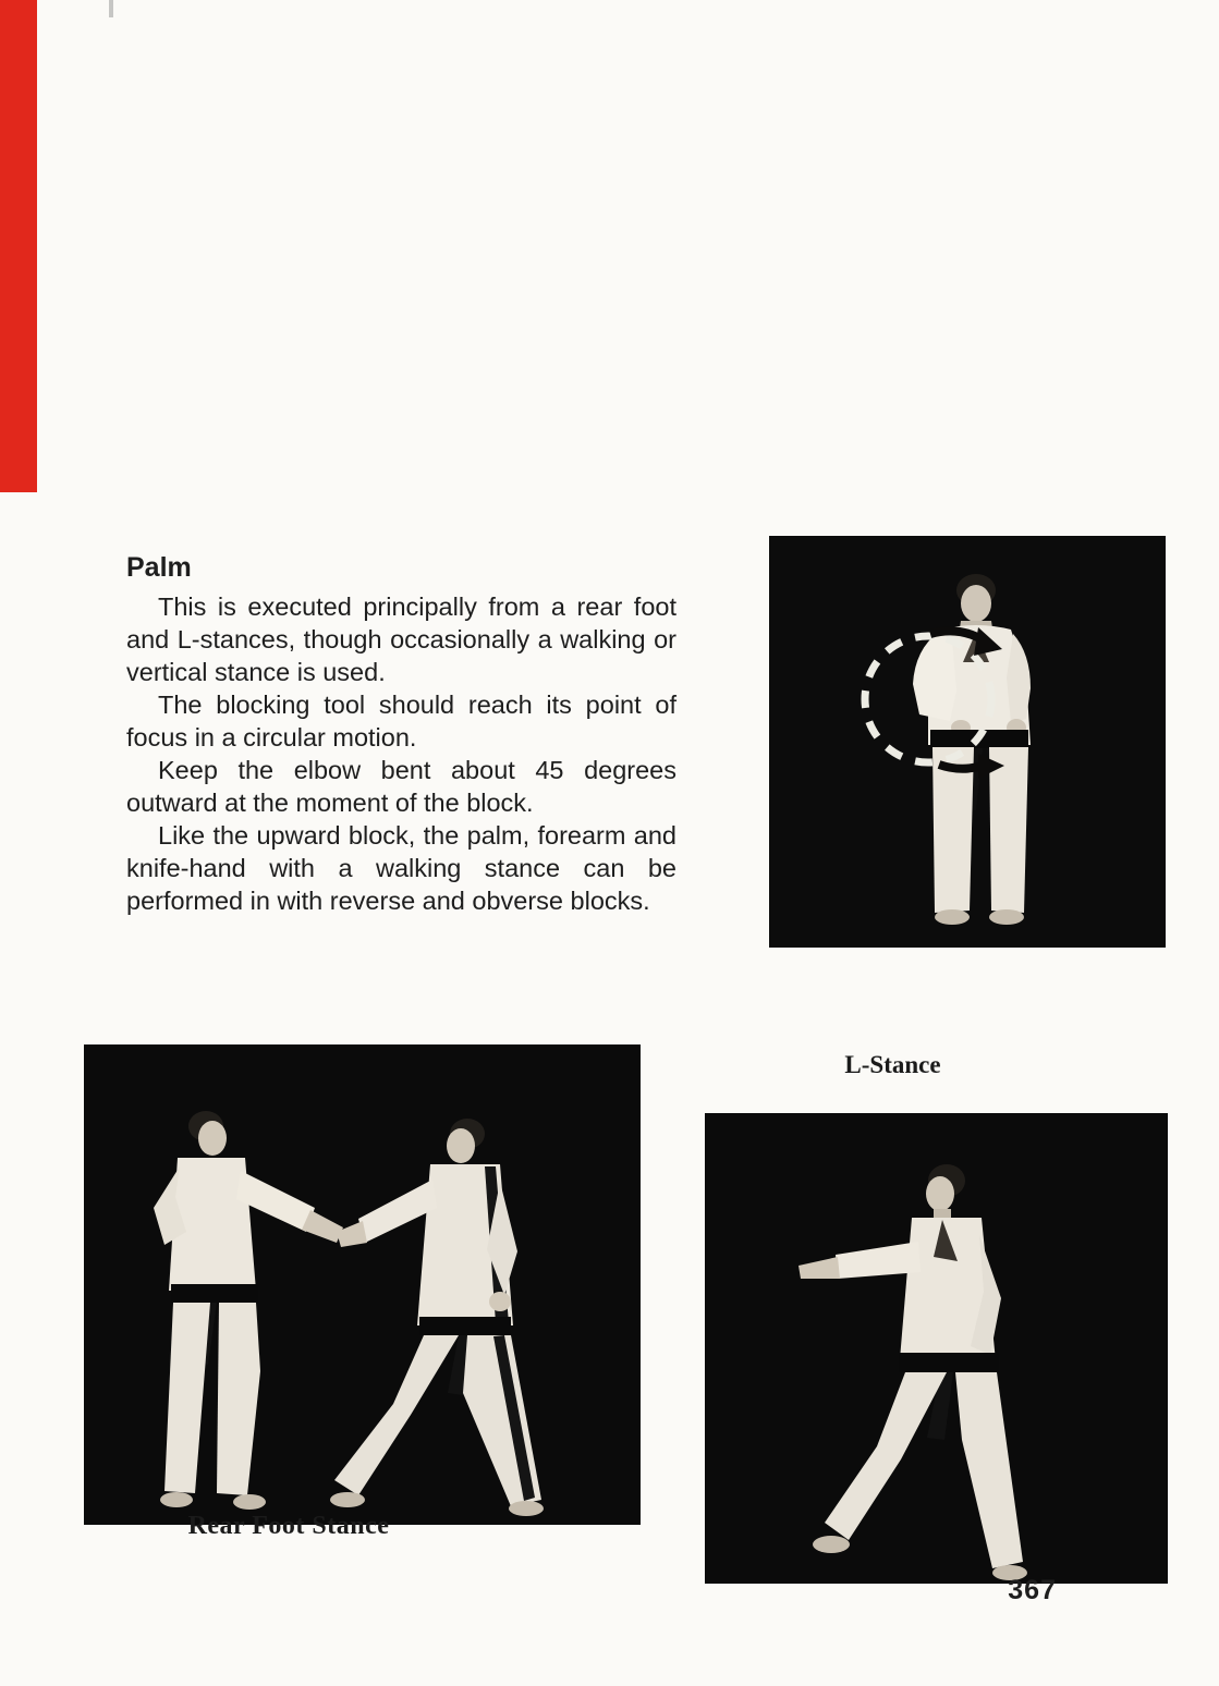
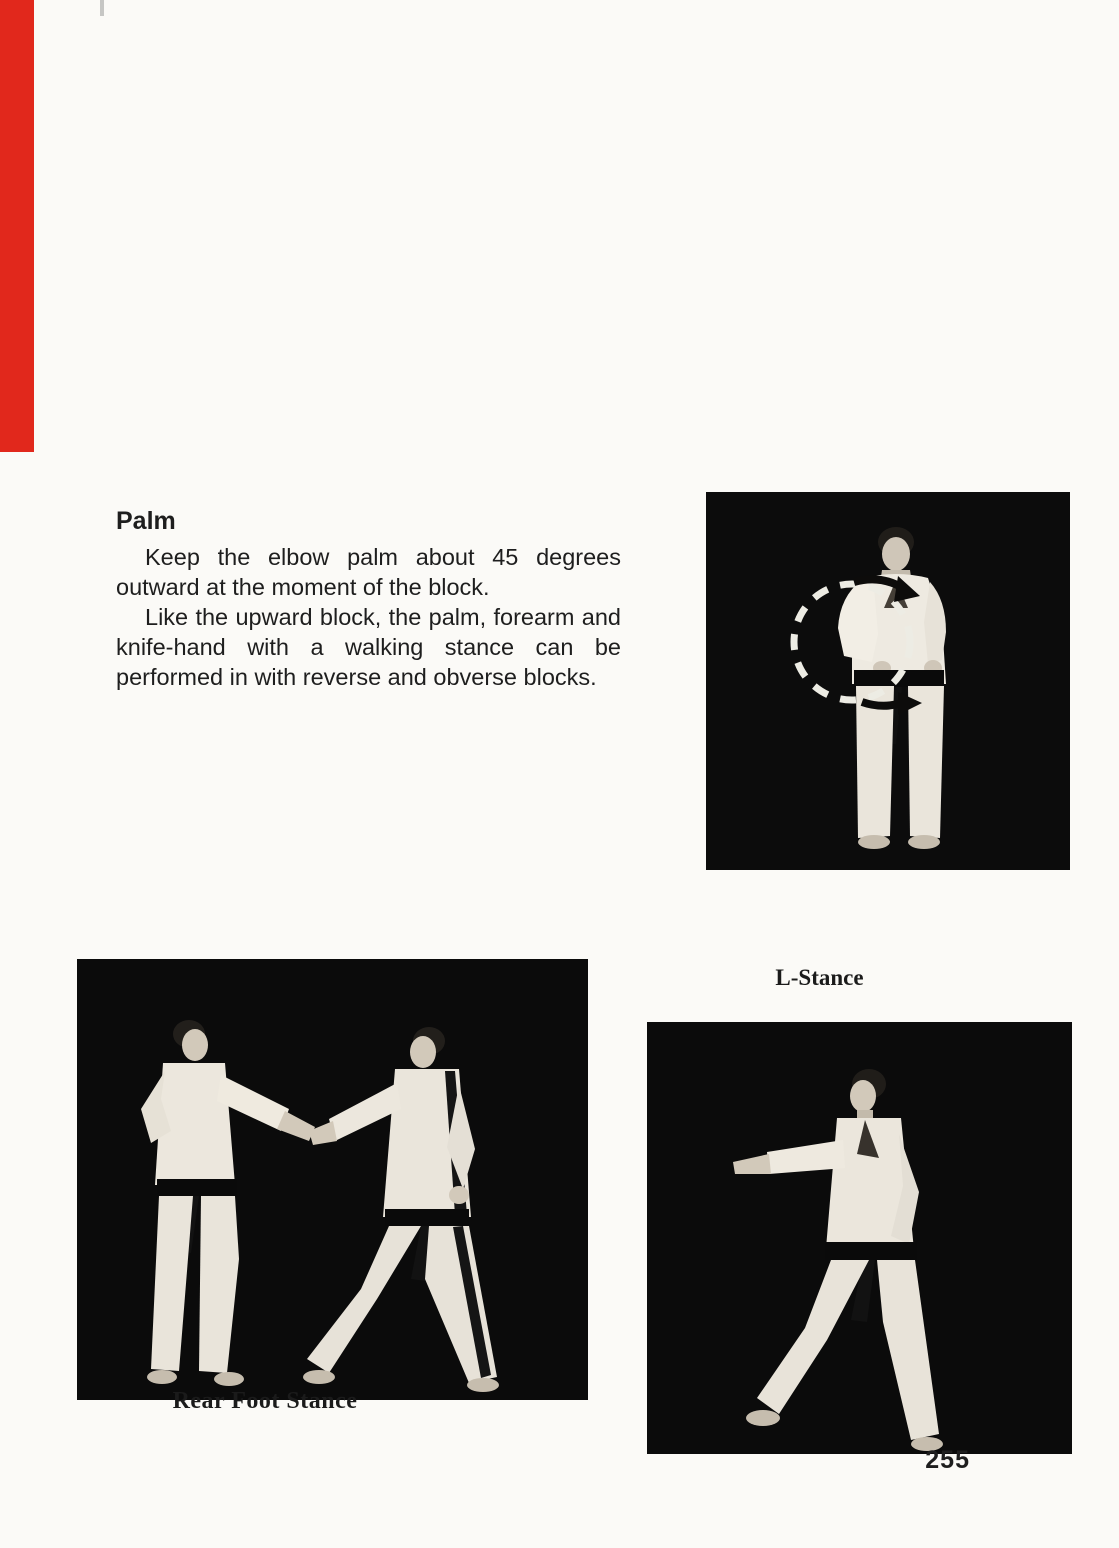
  Palm
- This is executed principally from a rear foot and L-stances, though occasionally a walking or vertical stance is used.
- The blocking tool should reach its point of focus in a circular motion.
- Keep the elbow bent about 45 degrees outward at the moment of the block.
+ Keep the elbow palm about 45 degrees outward at the moment of the block.
  Like the upward block, the palm, forearm and knife-hand with a walking stance can be performed in with reverse and obverse blocks.
  Rear Foot Stance
  L-Stance
- 367
+ 255
